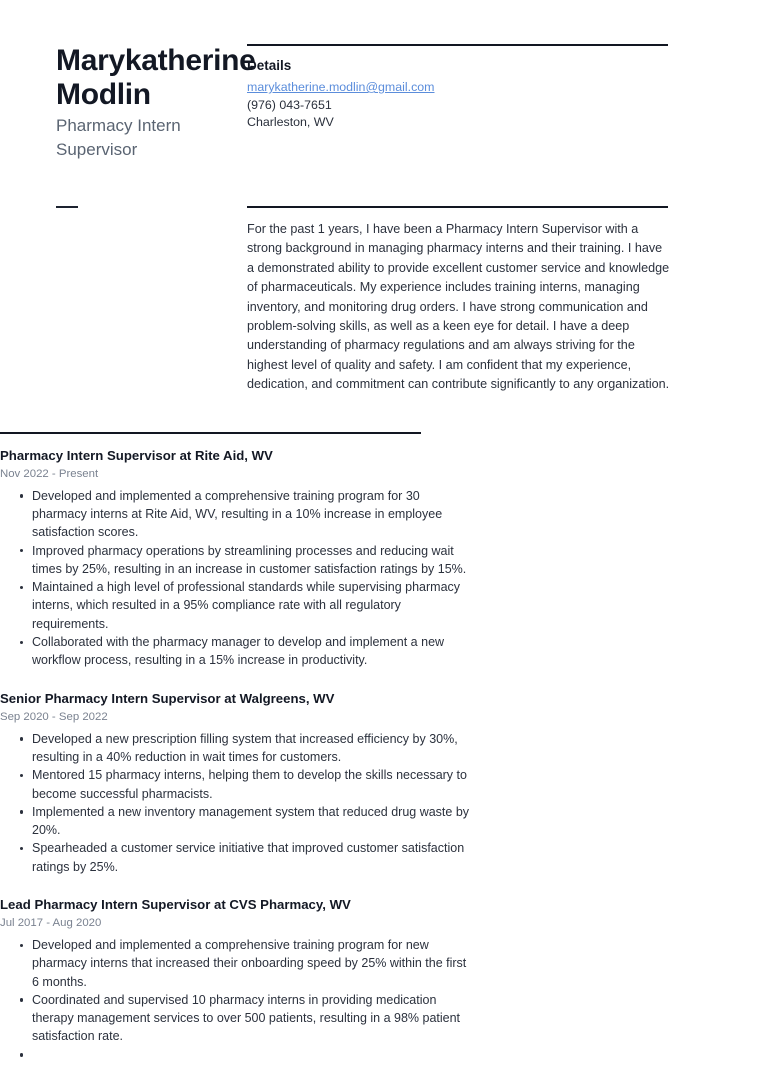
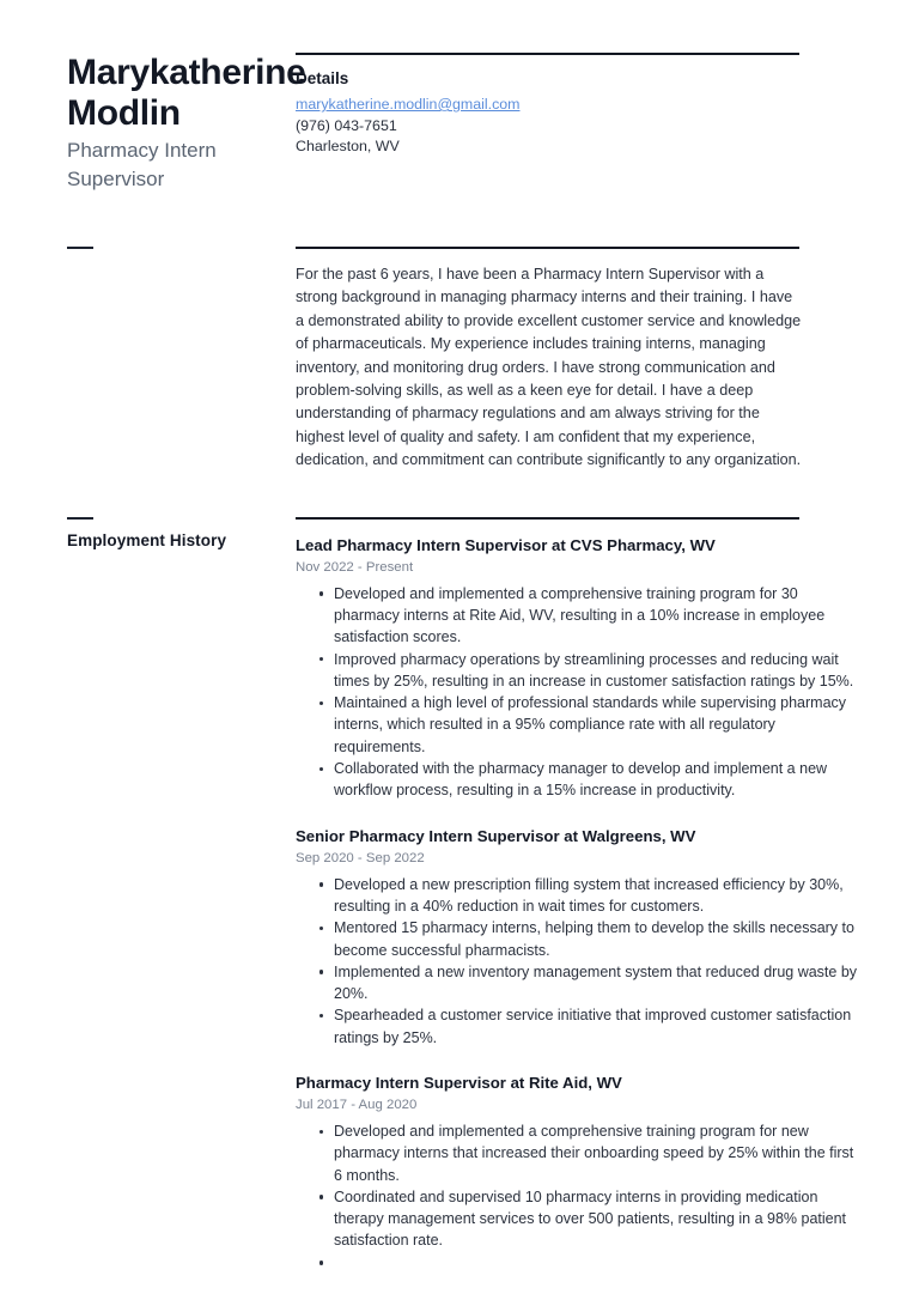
  Marykatherin Modlin
  Pharmacy Intern Supervisor
  Details
  marykatherine.modlin@gmail.com
  (976) 043-7651
  Charleston, WV
- For the past 1 years, I have been a Pharmacy Intern Supervisor with a strong background in managing pharmacy interns and their training. I have a demonstrated ability to provide excellent customer service and knowledge of pharmaceuticals. My experience includes training interns, managing inventory, and monitoring drug orders. I have strong communication and problem-solving skills, as well as a keen eye for detail. I have a deep understanding of pharmacy regulations and am always striving for the highest level of quality and safety. I am confident that my experience, dedication, and commitment can contribute significantly to any organization.
+ For the past 6 years, I have been a Pharmacy Intern Supervisor with a strong background in managing pharmacy interns and their training. I have a demonstrated ability to provide excellent customer service and knowledge of pharmaceuticals. My experience includes training interns, managing inventory, and monitoring drug orders. I have strong communication and problem-solving skills, as well as a keen eye for detail. I have a deep understanding of pharmacy regulations and am always striving for the highest level of quality and safety. I am confident that my experience, dedication, and commitment can contribute significantly to any organization.
+ Employment History
- Pharmacy Intern Supervisor at Rite Aid, WV
+ Lead Pharmacy Intern Supervisor at CVS Pharmacy, WV
  Nov 2022 - Present
  Developed and implemented a comprehensive training program for 30 pharmacy interns at Rite Aid, WV, resulting in a 10% increase in employee satisfaction scores.
  Improved pharmacy operations by streamlining processes and reducing wait times by 25%, resulting in an increase in customer satisfaction ratings by 15%.
  Maintained a high level of professional standards while supervising pharmacy interns, which resulted in a 95% compliance rate with all regulatory requirements.
  Collaborated with the pharmacy manager to develop and implement a new workflow process, resulting in a 15% increase in productivity.
  Senior Pharmacy Intern Supervisor at Walgreens, WV
  Sep 2020 - Sep 2022
  Developed a new prescription filling system that increased efficiency by 30%, resulting in a 40% reduction in wait times for customers.
  Mentored 15 pharmacy interns, helping them to develop the skills necessary to become successful pharmacists.
  Implemented a new inventory management system that reduced drug waste by 20%.
  Spearheaded a customer service initiative that improved customer satisfaction ratings by 25%.
- Lead Pharmacy Intern Supervisor at CVS Pharmacy, WV
+ Pharmacy Intern Supervisor at Rite Aid, WV
  Jul 2017 - Aug 2020
  Developed and implemented a comprehensive training program for new pharmacy interns that increased their onboarding speed by 25% within the first 6 months.
  Coordinated and supervised 10 pharmacy interns in providing medication therapy management services to over 500 patients, resulting in a 98% patient satisfaction rate.
